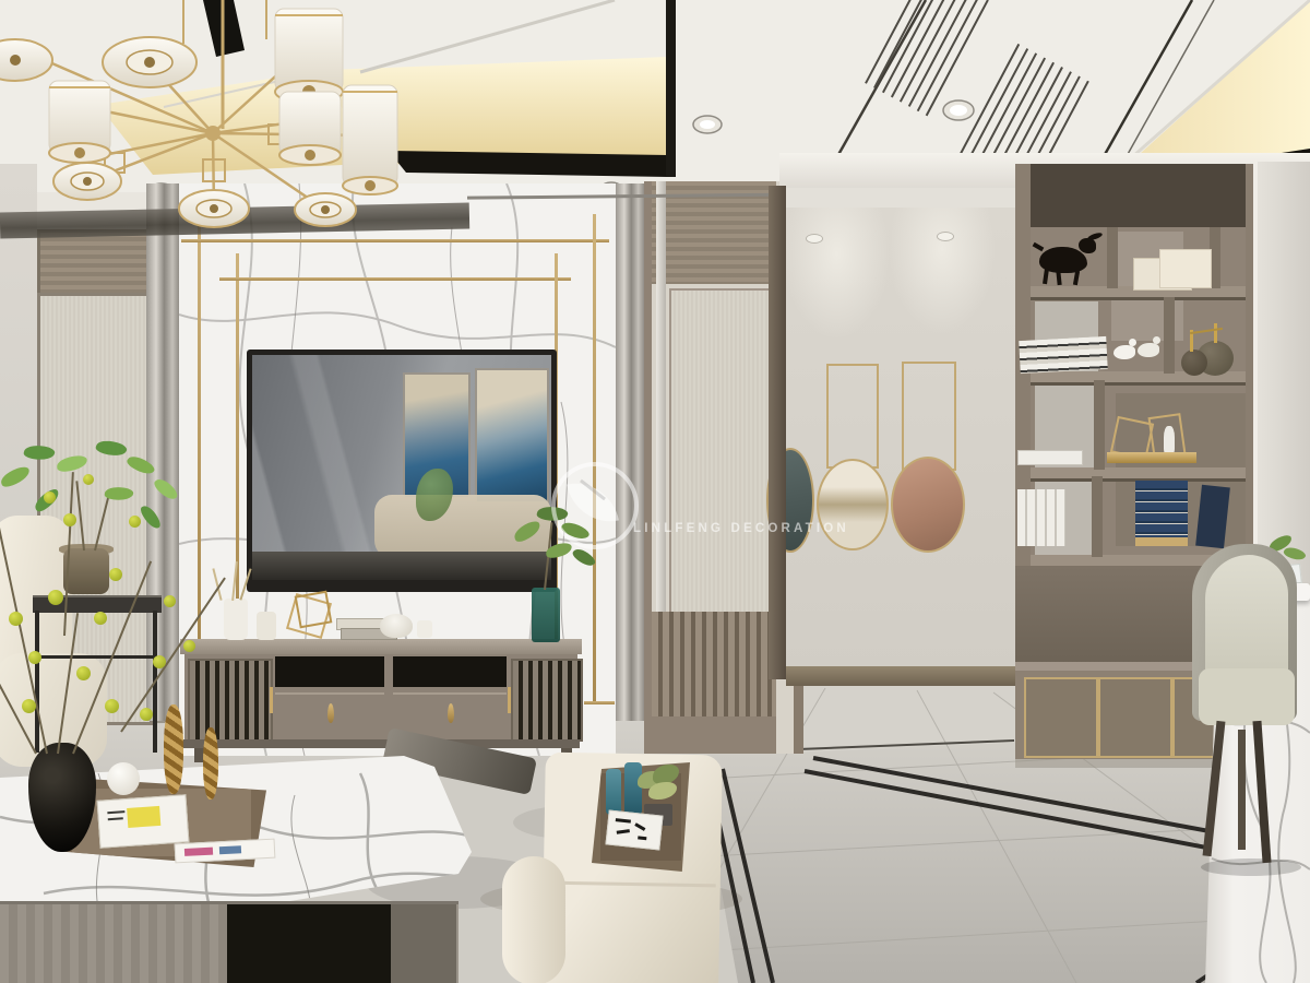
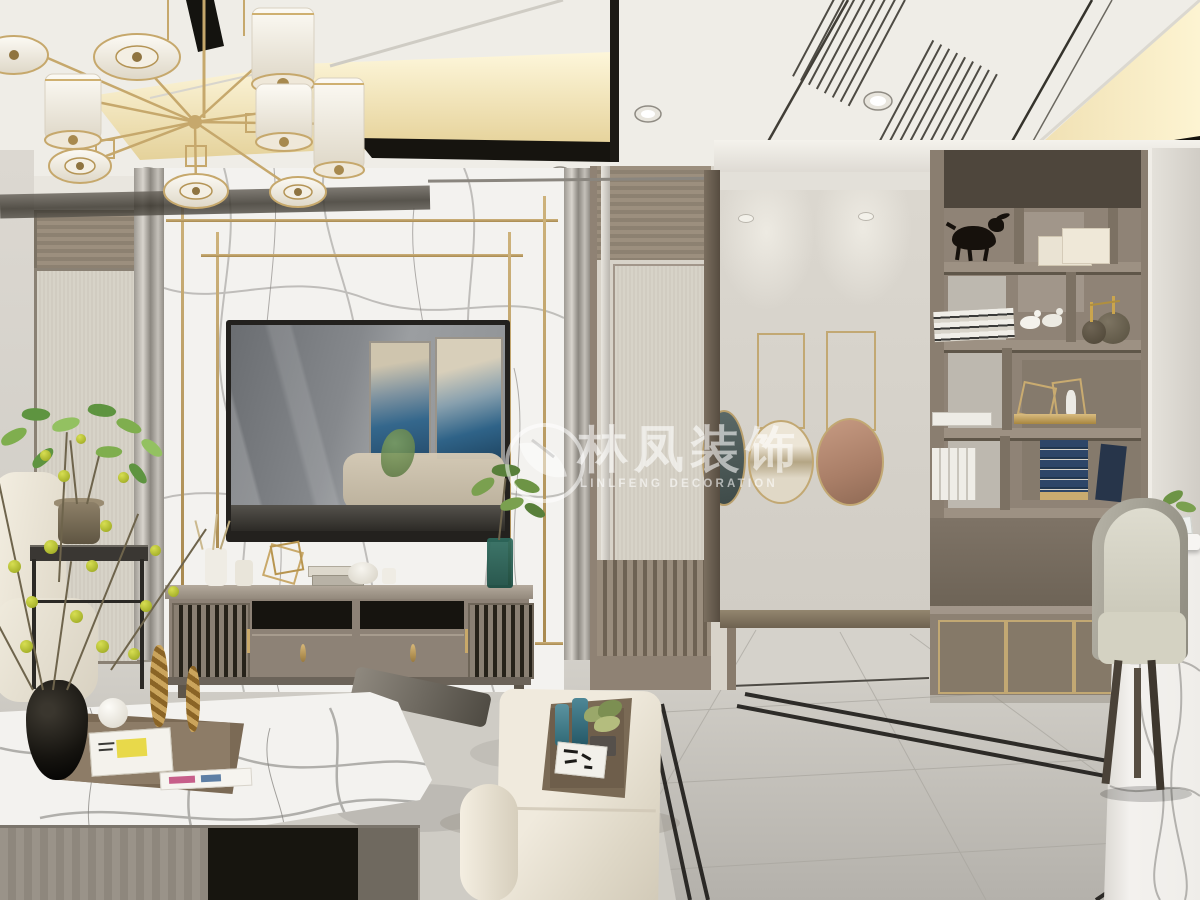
+ 林凤装饰
  LINLFENG DECORATION
